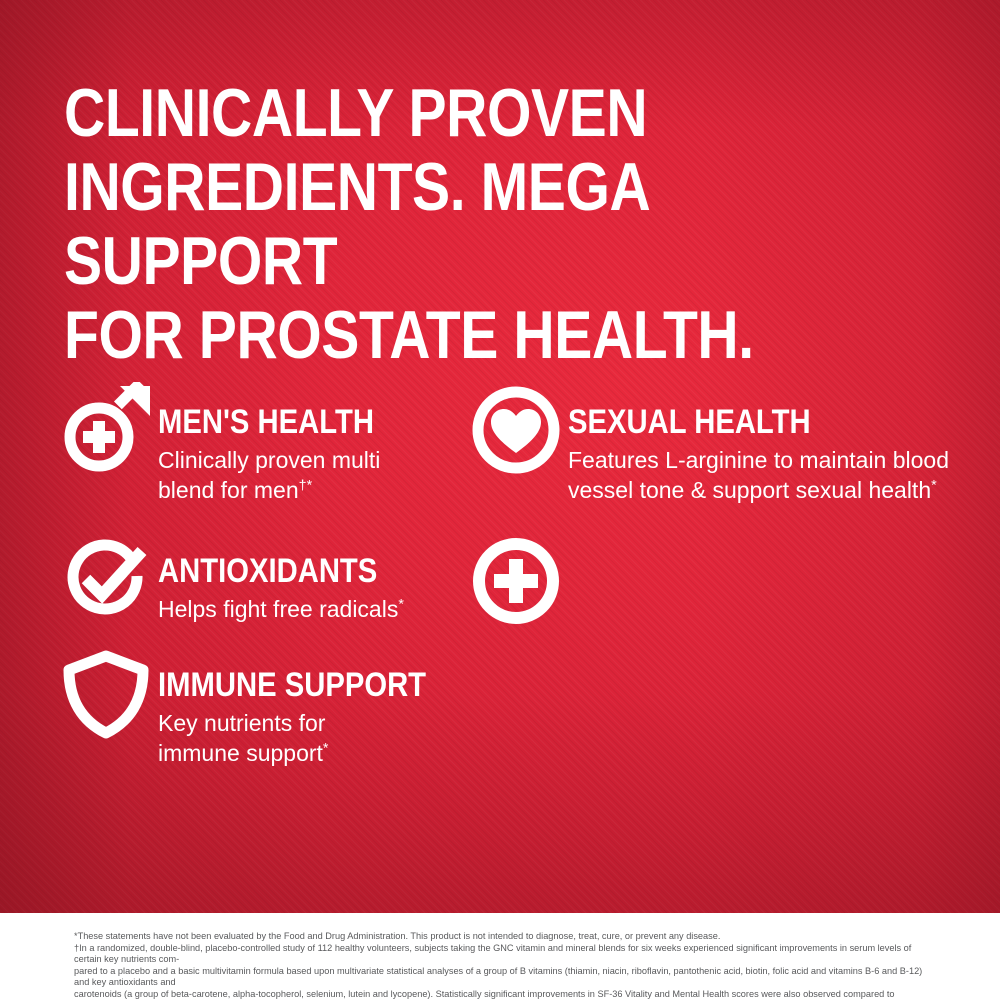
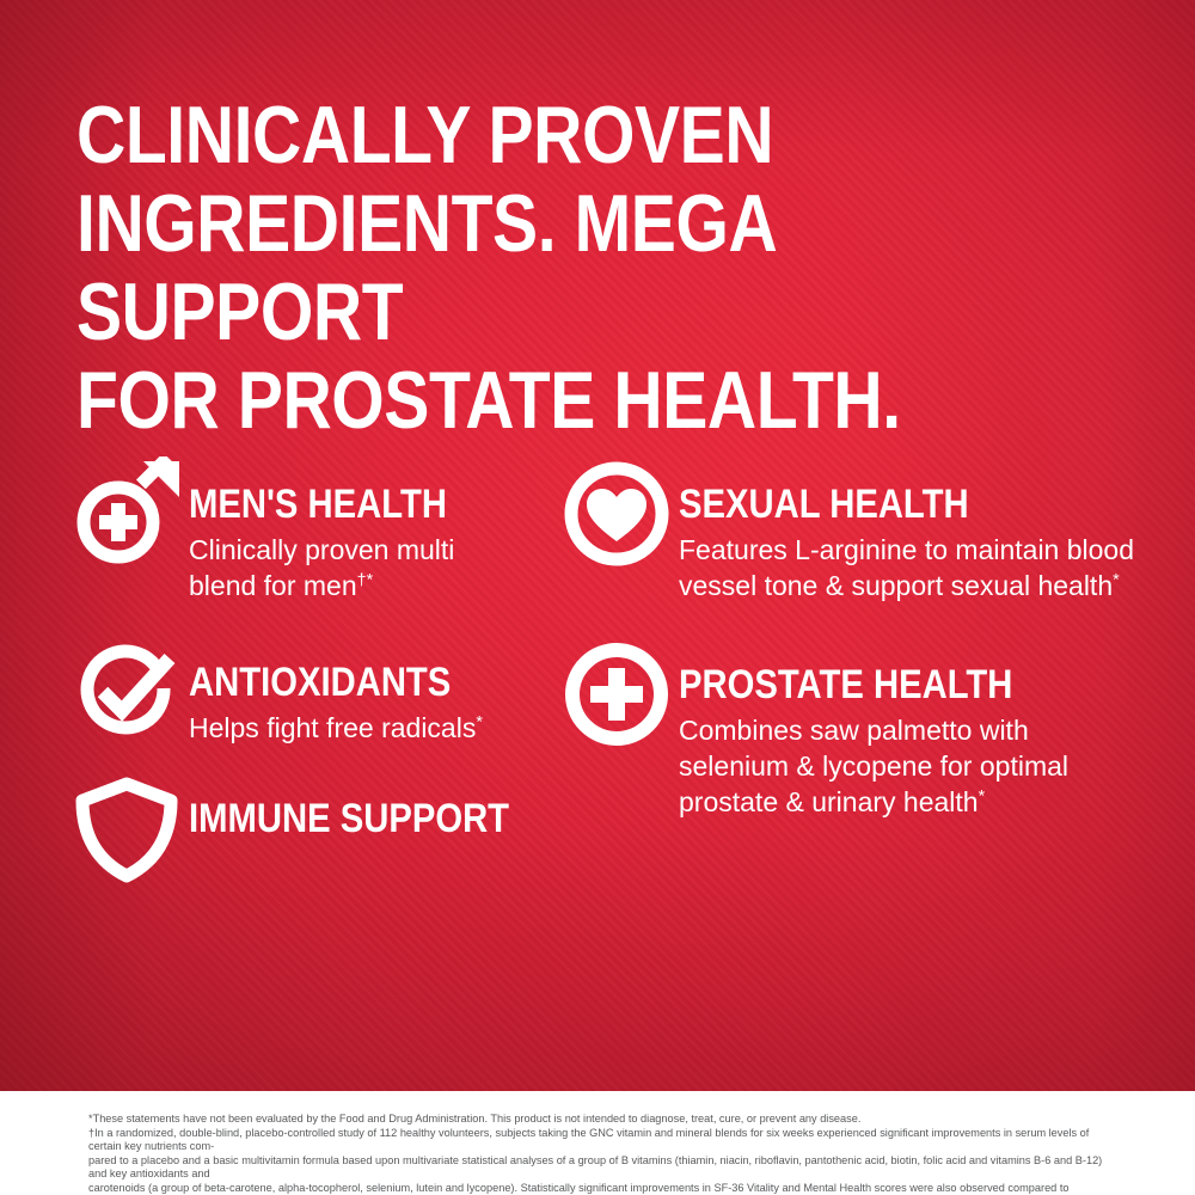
  CLINICALLY PROVEN
  INGREDIENTS. MEGA SUPPORT
  FOR PROSTATE HEALTH.
  MEN'S HEALTH
  Clinically proven multi
  blend for men†*
  ANTIOXIDANTS
  Helps fight free radicals*
  IMMUNE SUPPORT
- Key nutrients for
- immune support*
  SEXUAL HEALTH
  Features L-arginine to maintain blood
  vessel tone & support sexual health*
+ PROSTATE HEALTH
+ Combines saw palmetto with
+ selenium & lycopene for optimal
+ prostate & urinary health*
  *These statements have not been evaluated by the Food and Drug Administration. This product is not intended to diagnose, treat, cure, or prevent any disease.
  †In a randomized, double-blind, placebo-controlled study of 112 healthy volunteers, subjects taking the GNC vitamin and mineral blends for six weeks experienced significant improvements in serum levels of certain key nutrients com-
  pared to a placebo and a basic multivitamin formula based upon multivariate statistical analyses of a group of B vitamins (thiamin, niacin, riboflavin, pantothenic acid, biotin, folic acid and vitamins B-6 and B-12) and key antioxidants and
  carotenoids (a group of beta-carotene, alpha-tocopherol, selenium, lutein and lycopene). Statistically significant improvements in SF-36 Vitality and Mental Health scores were also observed compared to
